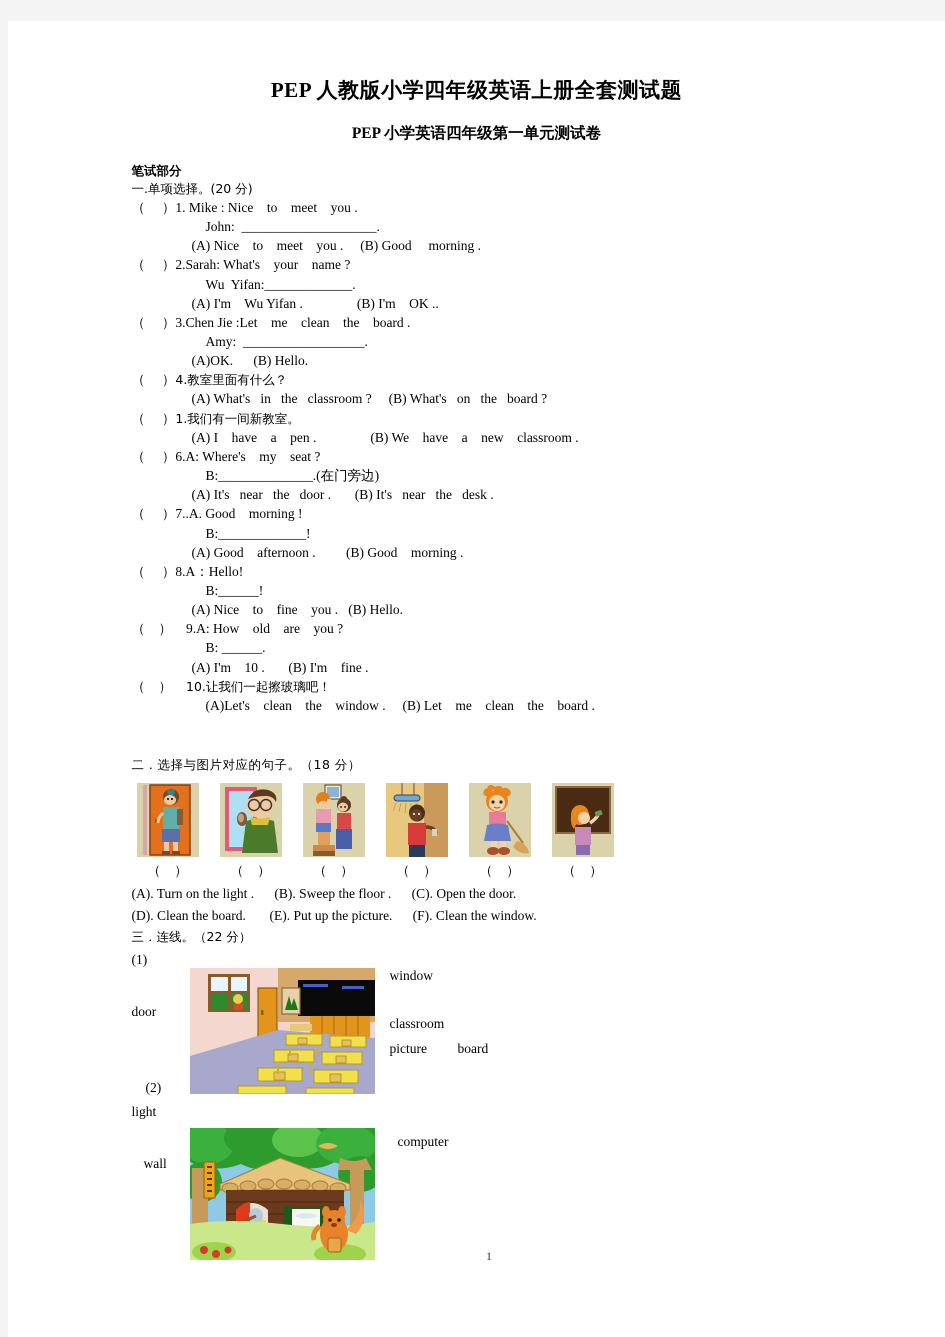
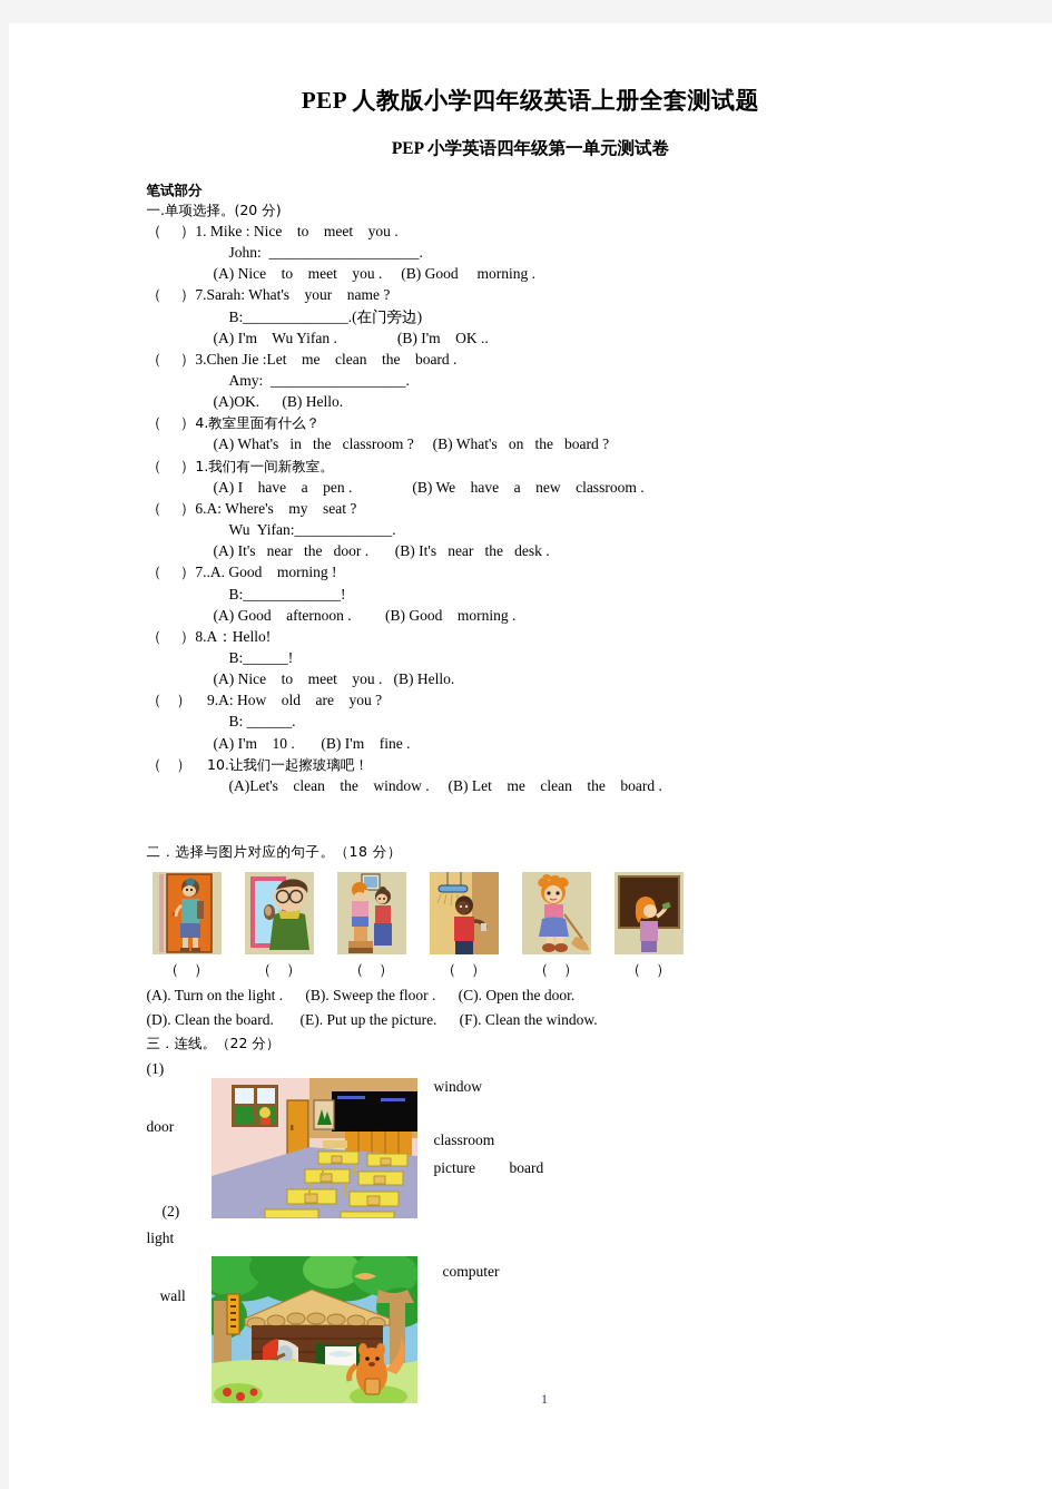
  PEP 人教版小学四年级英语上册全套测试题
  PEP 小学英语四年级第一单元测试卷
  笔试部分
  一.单项选择。(20 分)
  （ ）1. Mike : Nice to meet you .
  John: ____________________.
  (A) Nice to meet you . (B) Good morning .
- （ ）2.Sarah: What's your name ?
+ （ ）7.Sarah: What's your name ?
- Wu Yifan:_____________.
+ B:______________.(在门旁边)
  (A) I'm Wu Yifan . (B) I'm OK ..
  （ ）3.Chen Jie :Let me clean the board .
  Amy: __________________.
  (A)OK. (B) Hello.
  （ ）4.教室里面有什么？
  (A) What's in the classroom ? (B) What's on the board ?
  （ ）1.我们有一间新教室。
  (A) I have a pen . (B) We have a new classroom .
  （ ）6.A: Where's my seat ?
- B:______________.(在门旁边)
+ Wu Yifan:_____________.
  (A) It's near the door . (B) It's near the desk .
  （ ）7..A. Good morning !
  B:_____________!
  (A) Good afternoon . (B) Good morning .
  （ ）8.A：Hello!
  B:______!
- (A) Nice to fine you . (B) Hello.
+ (A) Nice to meet you . (B) Hello.
  （ ） 9.A: How old are you ?
  B: ______.
  (A) I'm 10 . (B) I'm fine .
  （ ） 10.让我们一起擦玻璃吧！
  (A)Let's clean the window . (B) Let me clean the board .
  二．选择与图片对应的句子。（18 分）
  （ ）
  （ ）
  （ ）
  （ ）
  （ ）
  （ ）
  (A). Turn on the light . (B). Sweep the floor . (C). Open the door.
  (D). Clean the board. (E). Put up the picture. (F). Clean the window.
  三．连线。（22 分）
  (1)
  door
  window
  classroom
  picture
  board
  (2)
  light
  wall
  computer
  1
